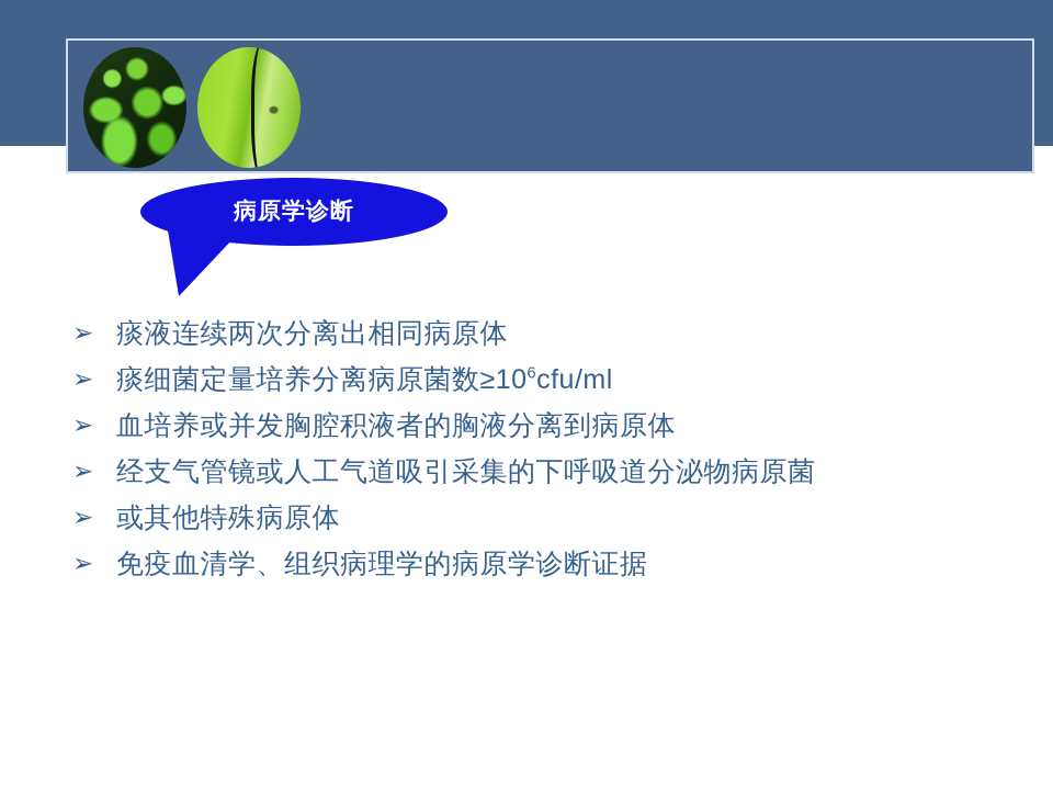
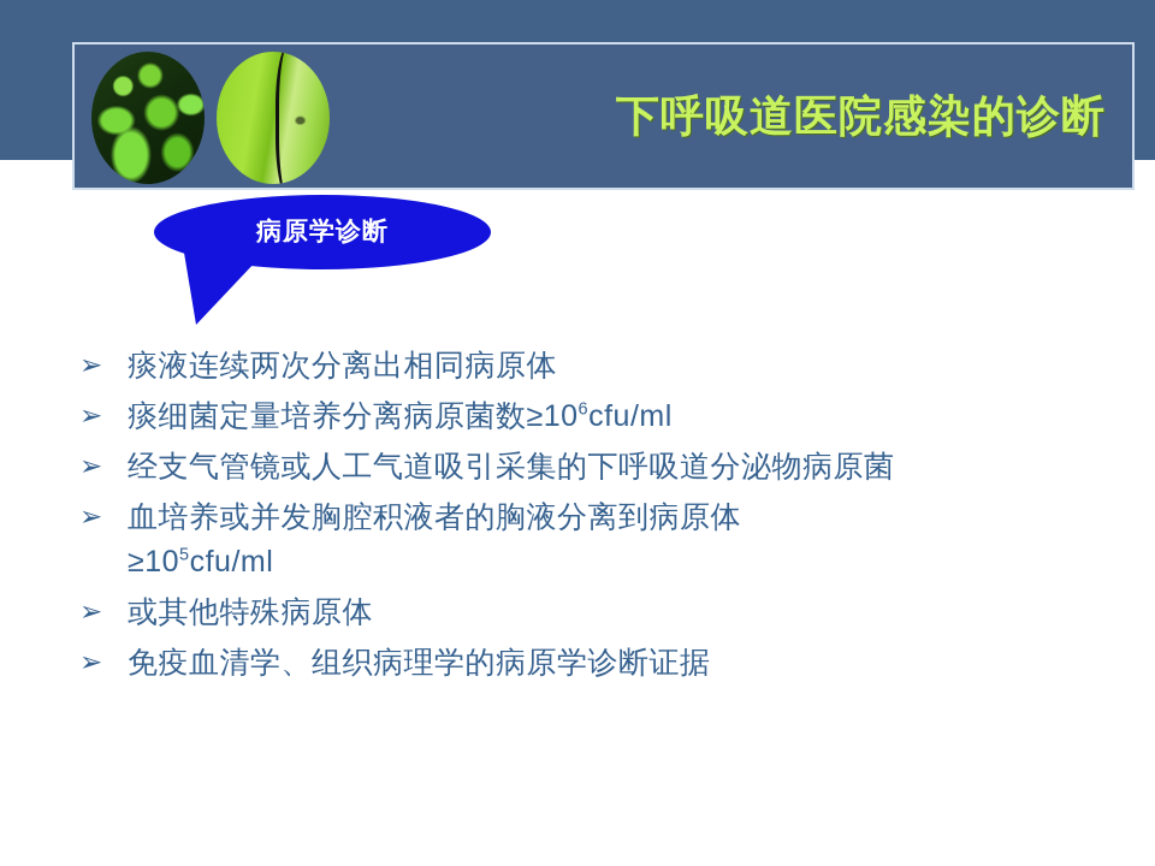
+ 下呼吸道医院感染的诊断
  病原学诊断
  ➢
  痰液连续两次分离出相同病原体
  ➢
  痰细菌定量培养分离病原菌数≥106cfu/ml
  ➢
- 血培养或并发胸腔积液者的胸液分离到病原体
+ 经支气管镜或人工气道吸引采集的下呼吸道分泌物病原菌
  ➢
- 经支气管镜或人工气道吸引采集的下呼吸道分泌物病原菌
+ 血培养或并发胸腔积液者的胸液分离到病原体
+ ≥105cfu/ml
  ➢
  或其他特殊病原体
  ➢
  免疫血清学、组织病理学的病原学诊断证据
